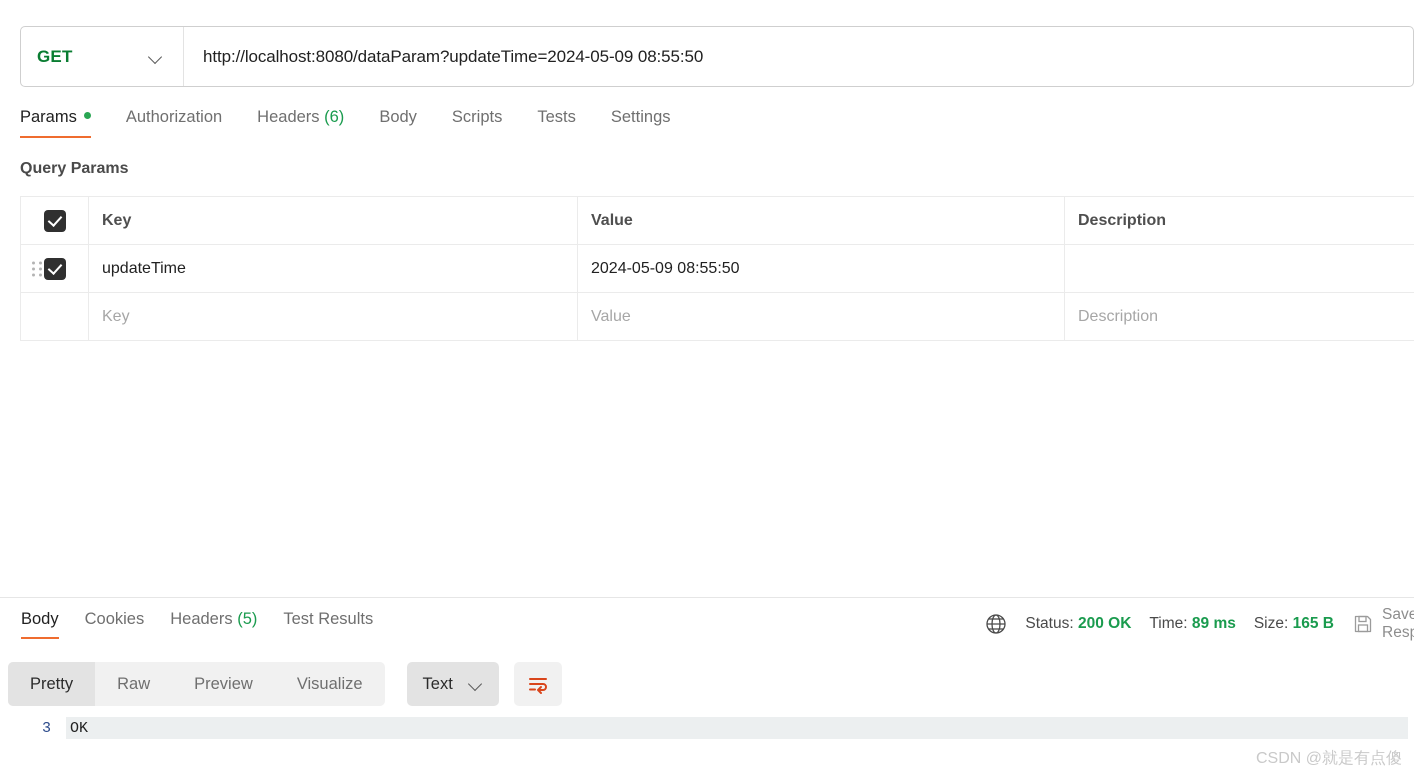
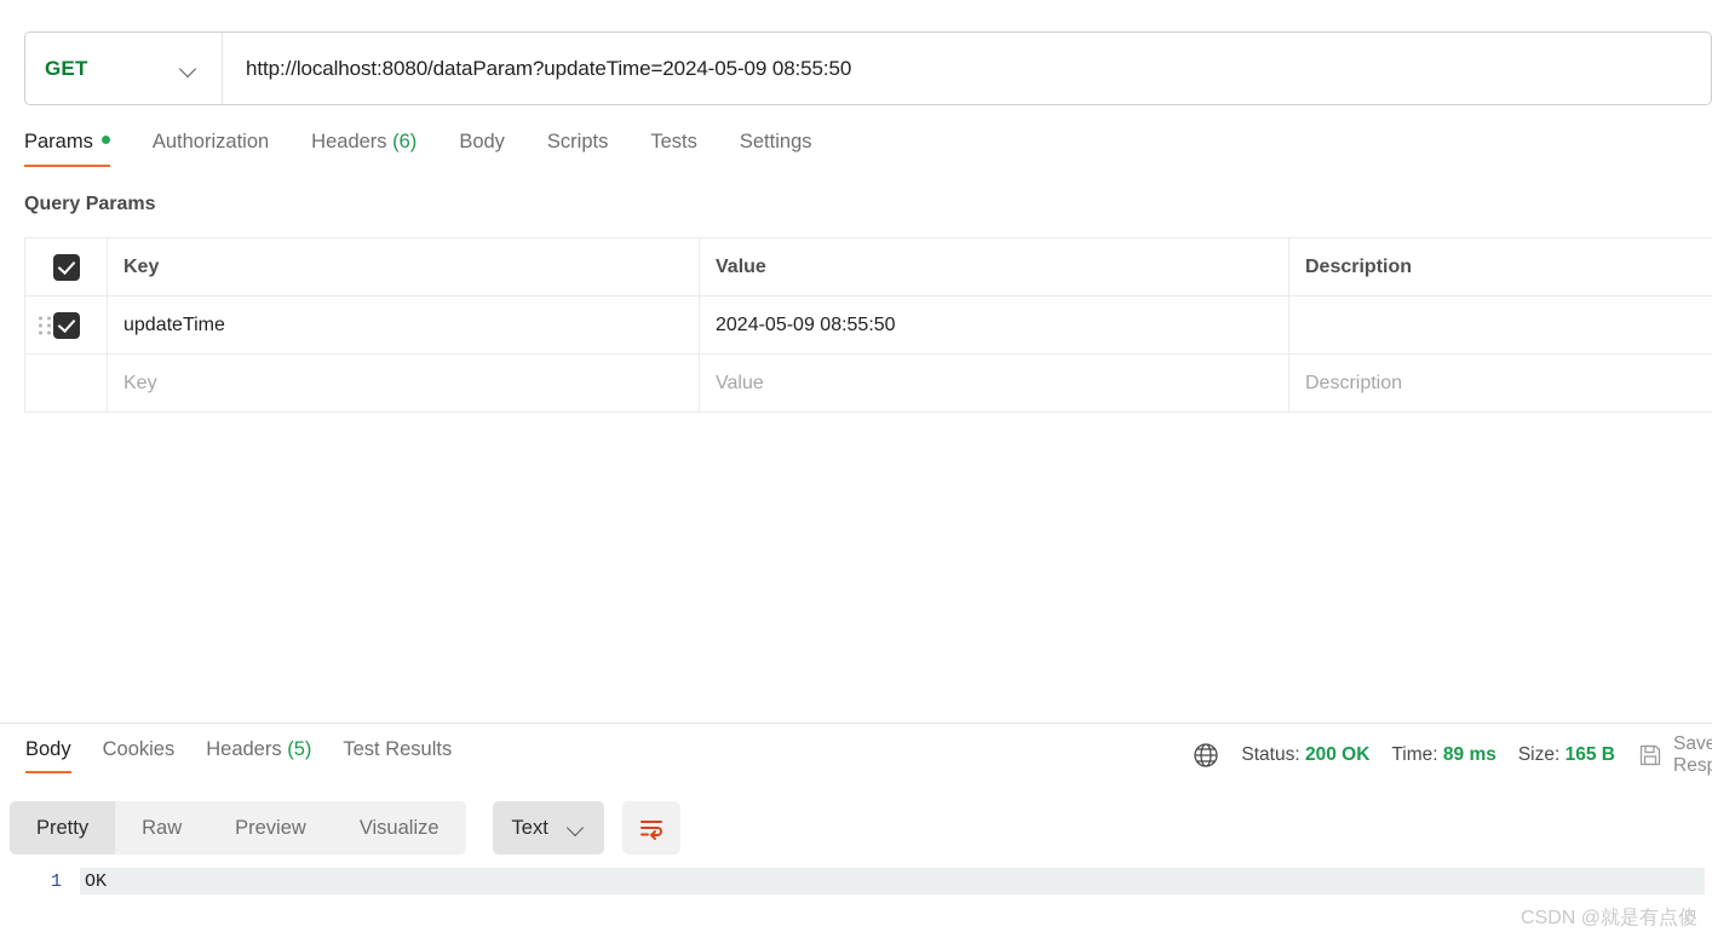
  GET
  http://localhost:8080/dataParam?updateTime=2024-05-09 08:55:50
  Params
  Authorization
  Headers (6)
  Body
  Scripts
  Tests
  Settings
  Query Params
  Key
  Value
  Description
  updateTime
  2024-05-09 08:55:50
  Key
  Value
  Description
  Body
  Cookies
  Headers (5)
  Test Results
  Status: 200 OK
  Time: 89 ms
  Size: 165 B
  Pretty
  Raw
  Preview
  Visualize
  Text
- 3
+ 1
  OK
  CSDN @就是有点傻
